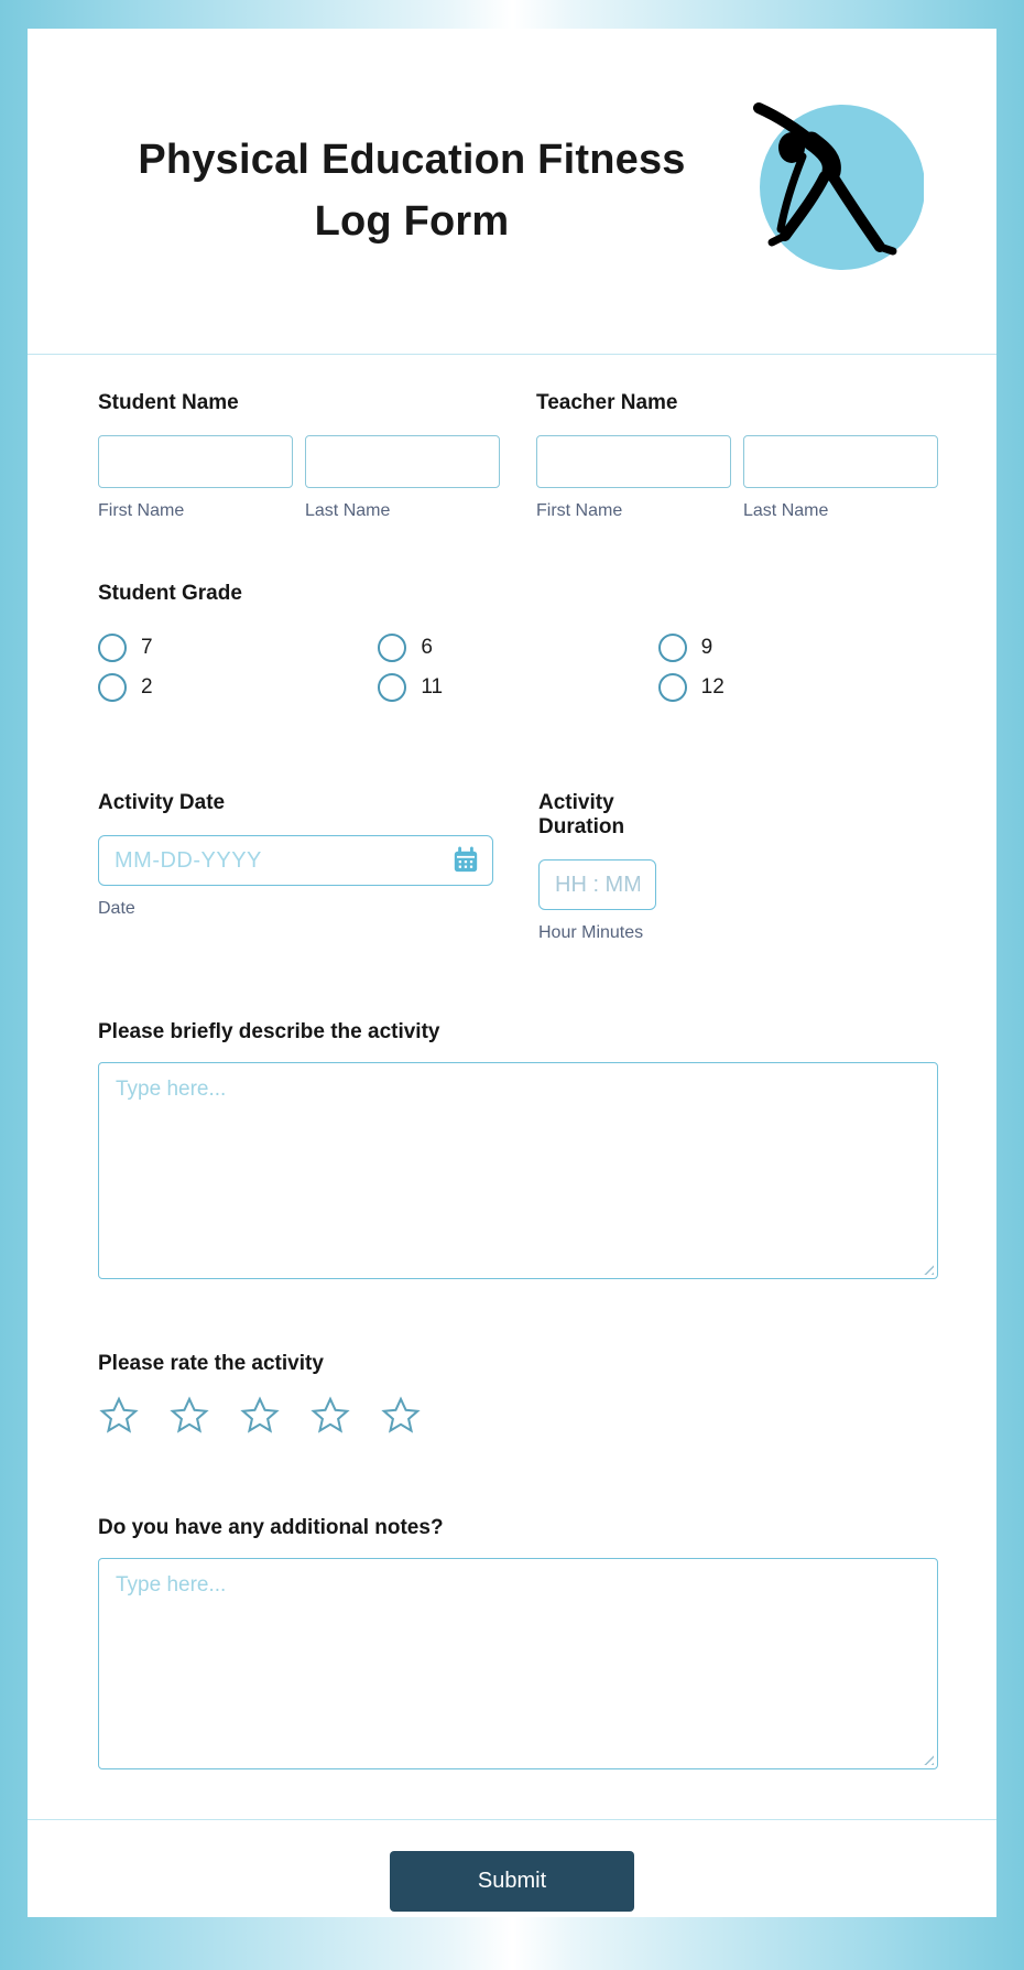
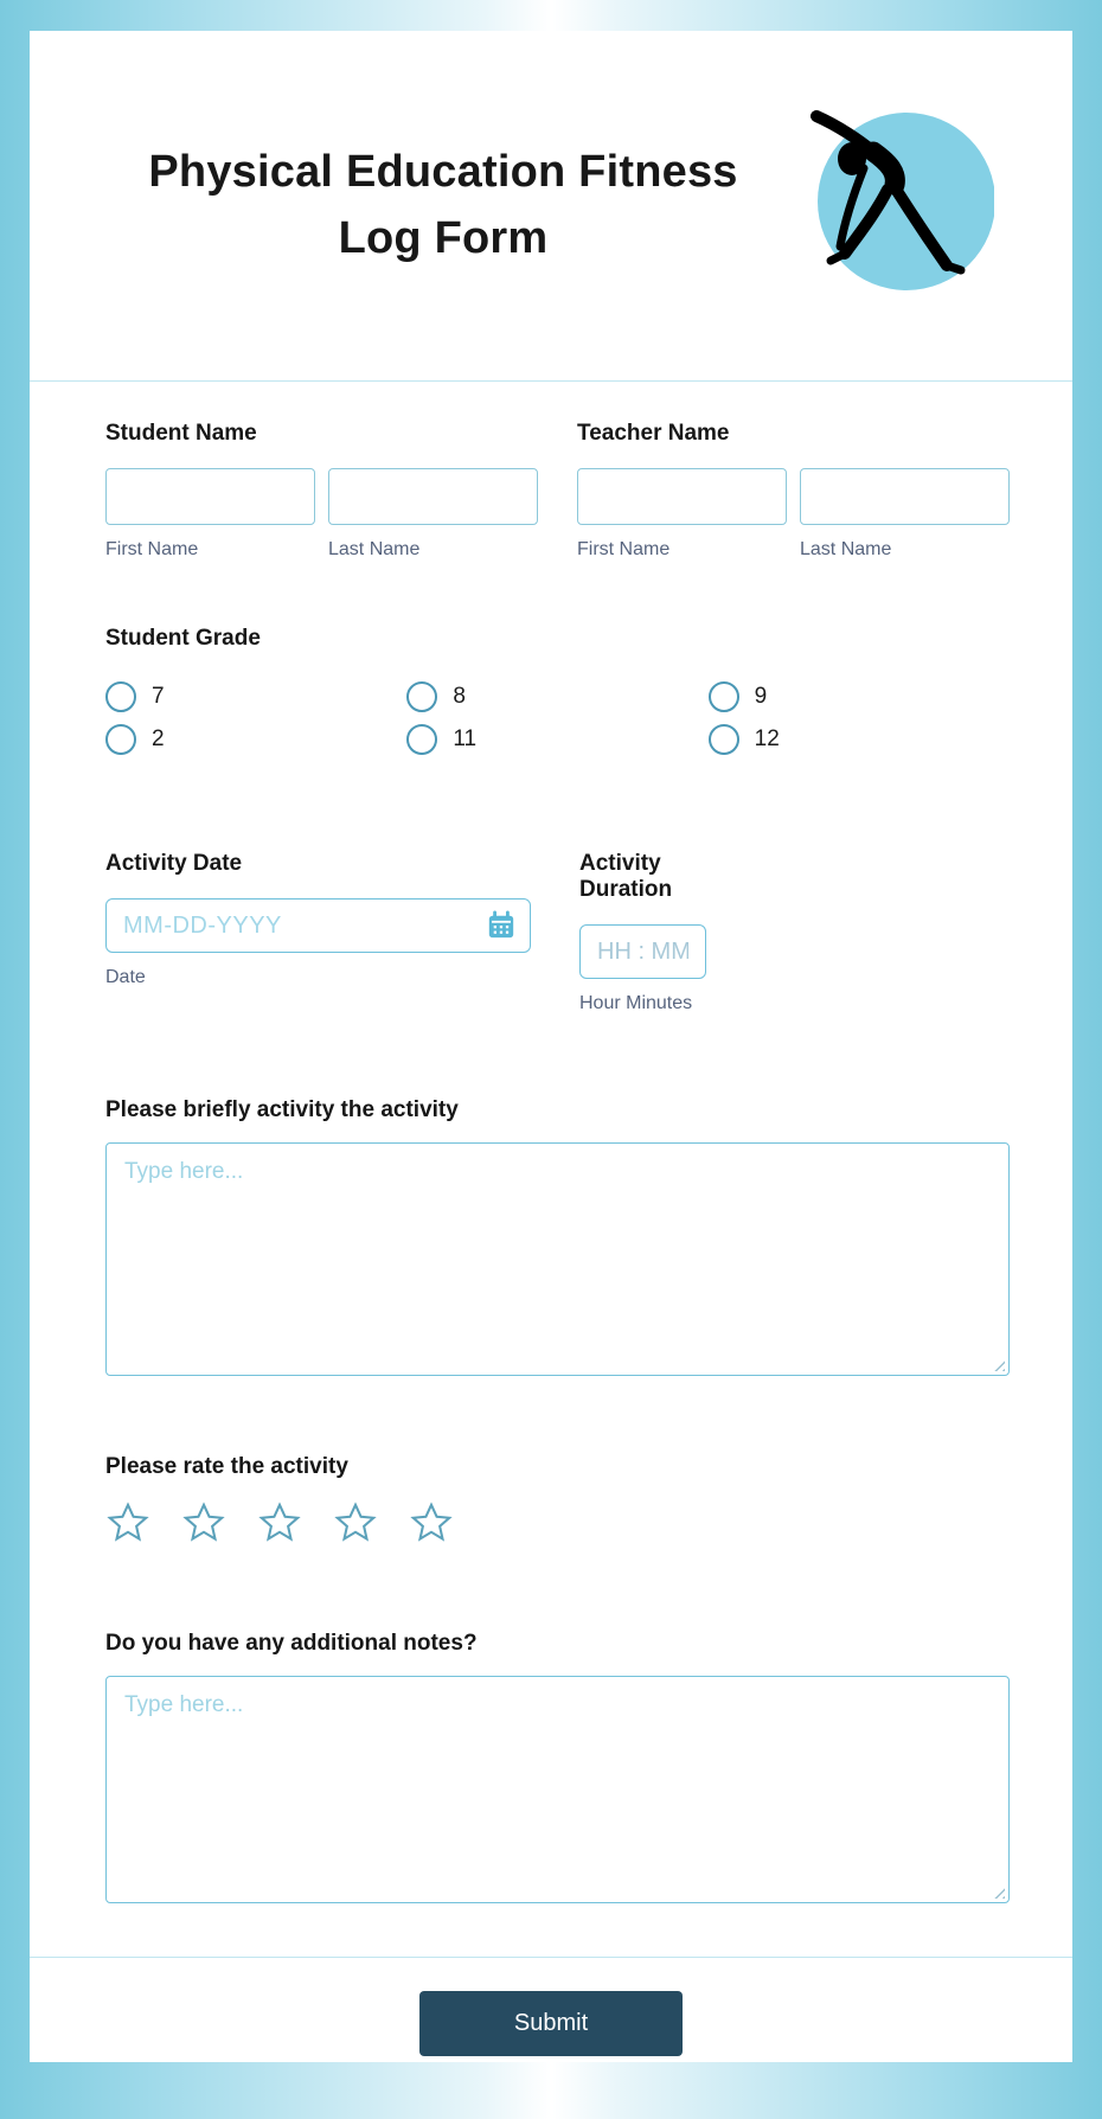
  Physical Education Fitness
  Log Form
  Student Name
  First Name
  Last Name
  Teacher Name
  First Name
  Last Name
  Student Grade
  7
- 6
+ 8
  9
  2
  11
  12
  Activity Date
  MM-DD-YYYY
  Date
  Activity Duration
  HH : MM
  Hour Minutes
- Please briefly describe the activity
+ Please briefly activity the activity
  Type here...
  Please rate the activity
  Do you have any additional notes?
  Type here...
  Submit
